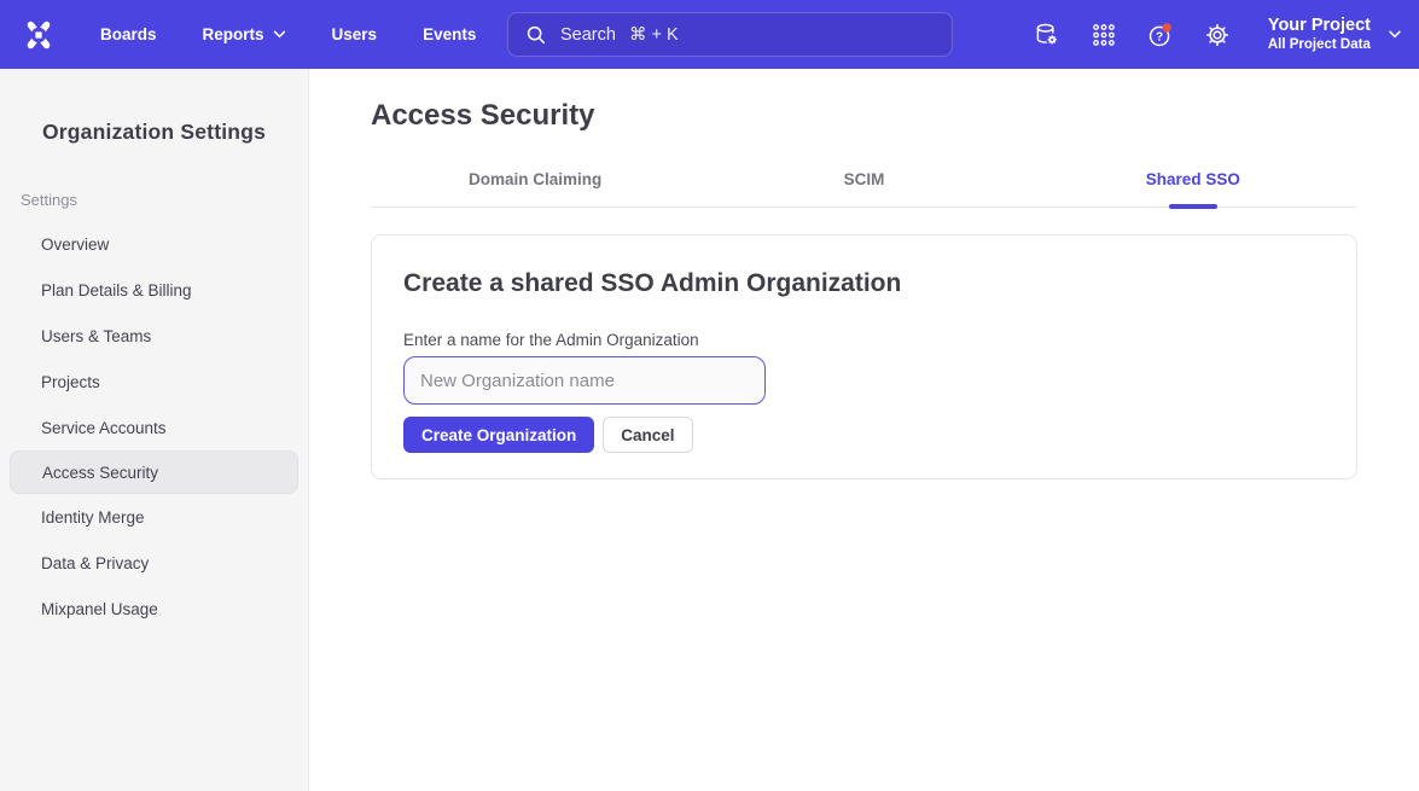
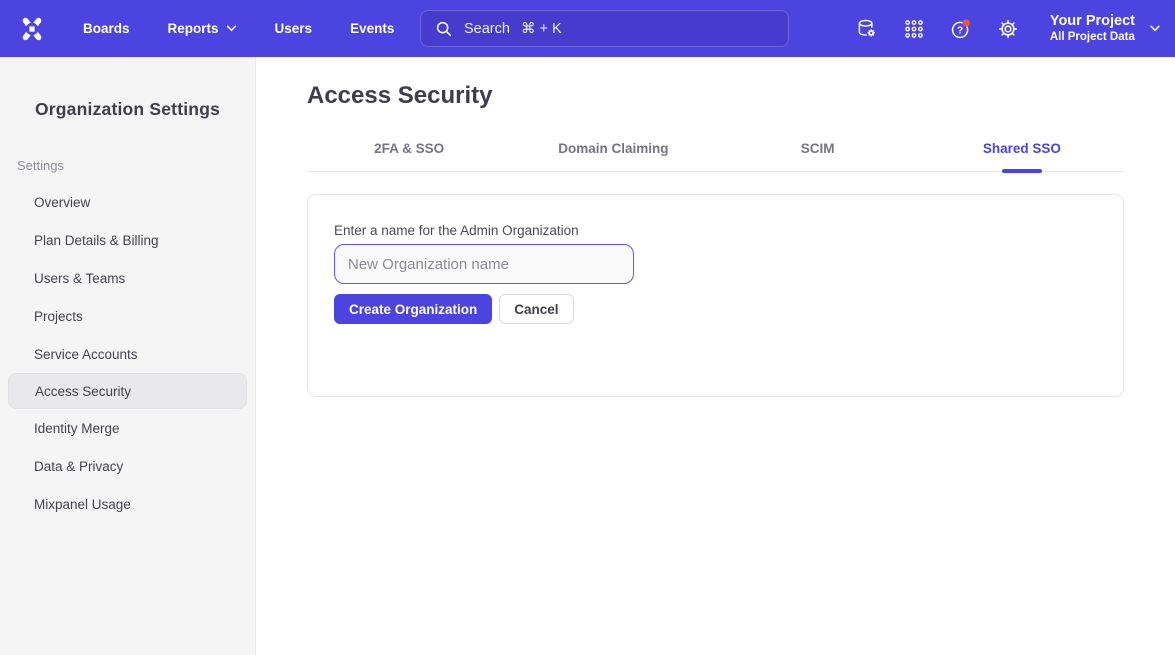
  Boards
  Reports
  Users
  Events
  Search
  ⌘ + K
  ?
  Your Project
  All Project Data
  Organization Settings
  Settings
  Overview
  Plan Details & Billing
  Users & Teams
  Projects
  Service Accounts
  Access Security
  Identity Merge
  Data & Privacy
  Mixpanel Usage
  Access Security
+ 2FA & SSO
  Domain Claiming
  SCIM
  Shared SSO
- Create a shared SSO Admin Organization
  Enter a name for the Admin Organization
  New Organization name
  Create Organization
  Cancel
